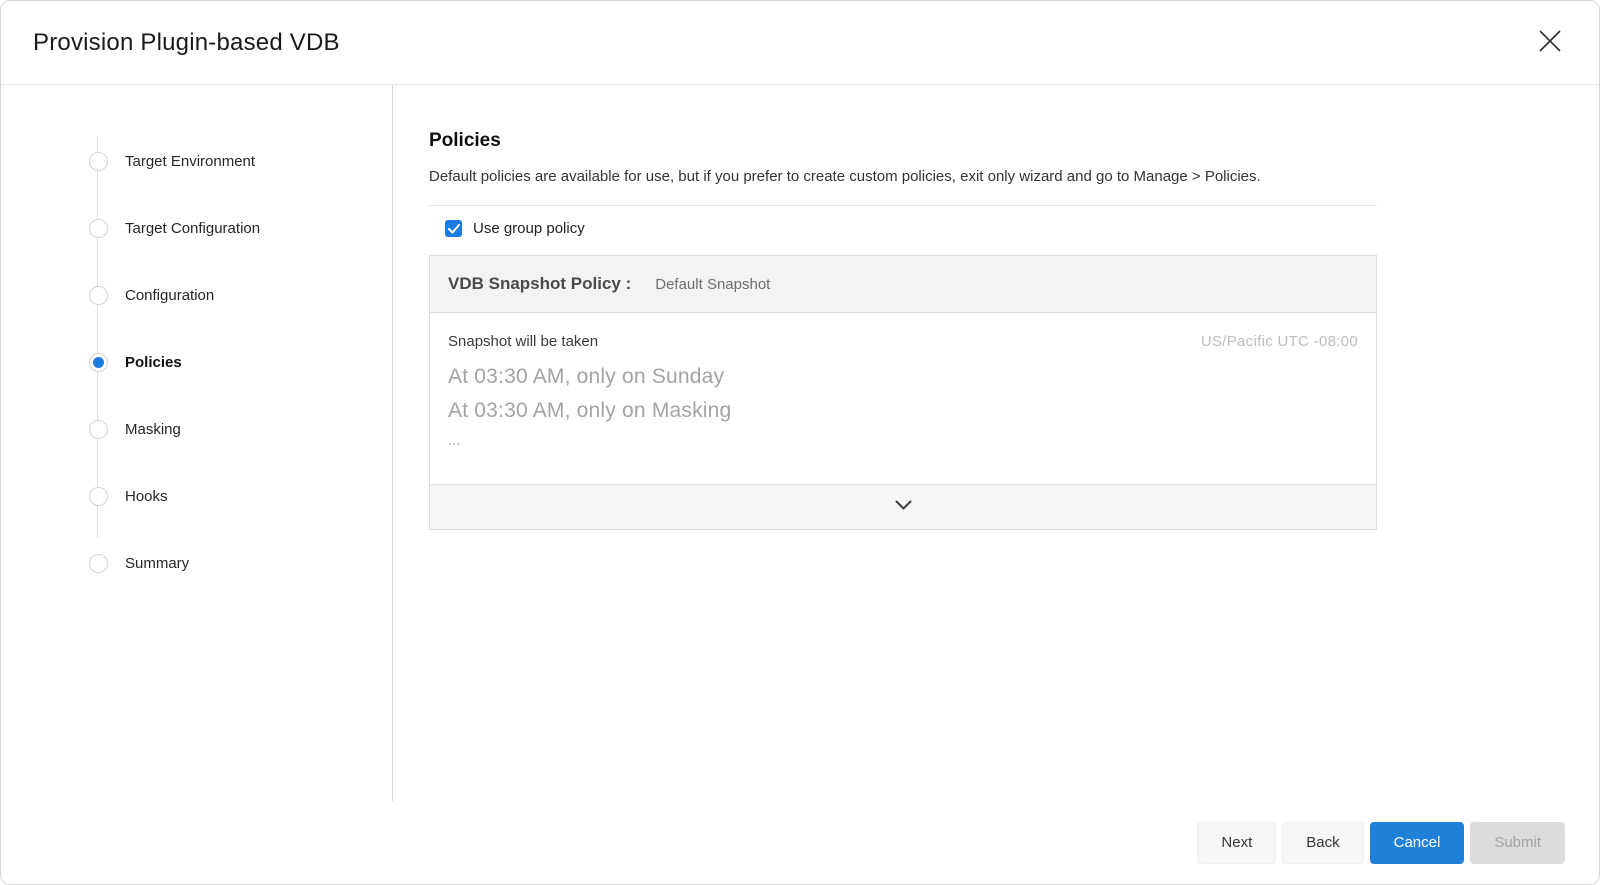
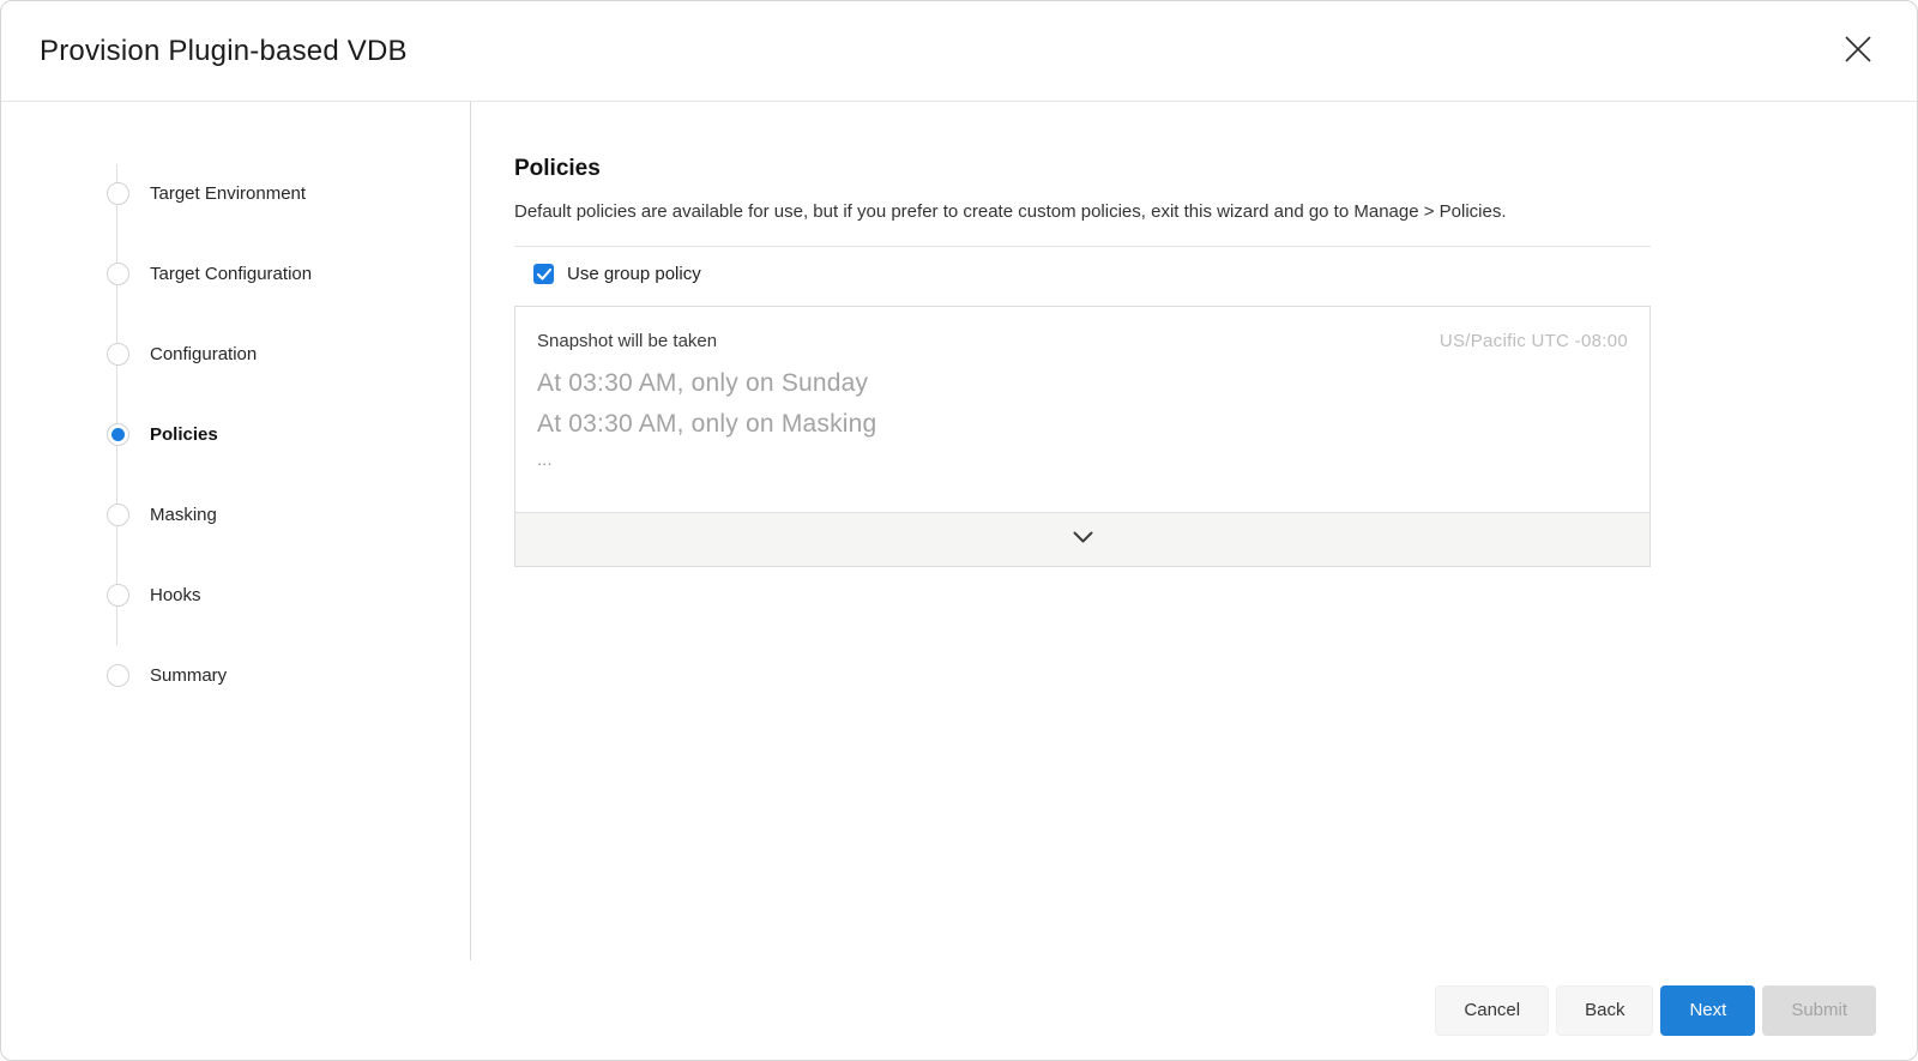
  Provision Plugin-based VDB
  Target Environment
  Target Configuration
  Configuration
  Policies
  Masking
  Hooks
  Summary
  Policies
- Default policies are available for use, but if you prefer to create custom policies, exit only wizard and go to Manage > Policies.
+ Default policies are available for use, but if you prefer to create custom policies, exit this wizard and go to Manage > Policies.
  Use group policy
- VDB Snapshot Policy :
- Default Snapshot
  Snapshot will be taken
  US/Pacific UTC -08:00
  At 03:30 AM, only on Sunday
  At 03:30 AM, only on Masking
  ...
- Next
+ Cancel
  Back
- Cancel
+ Next
  Submit
